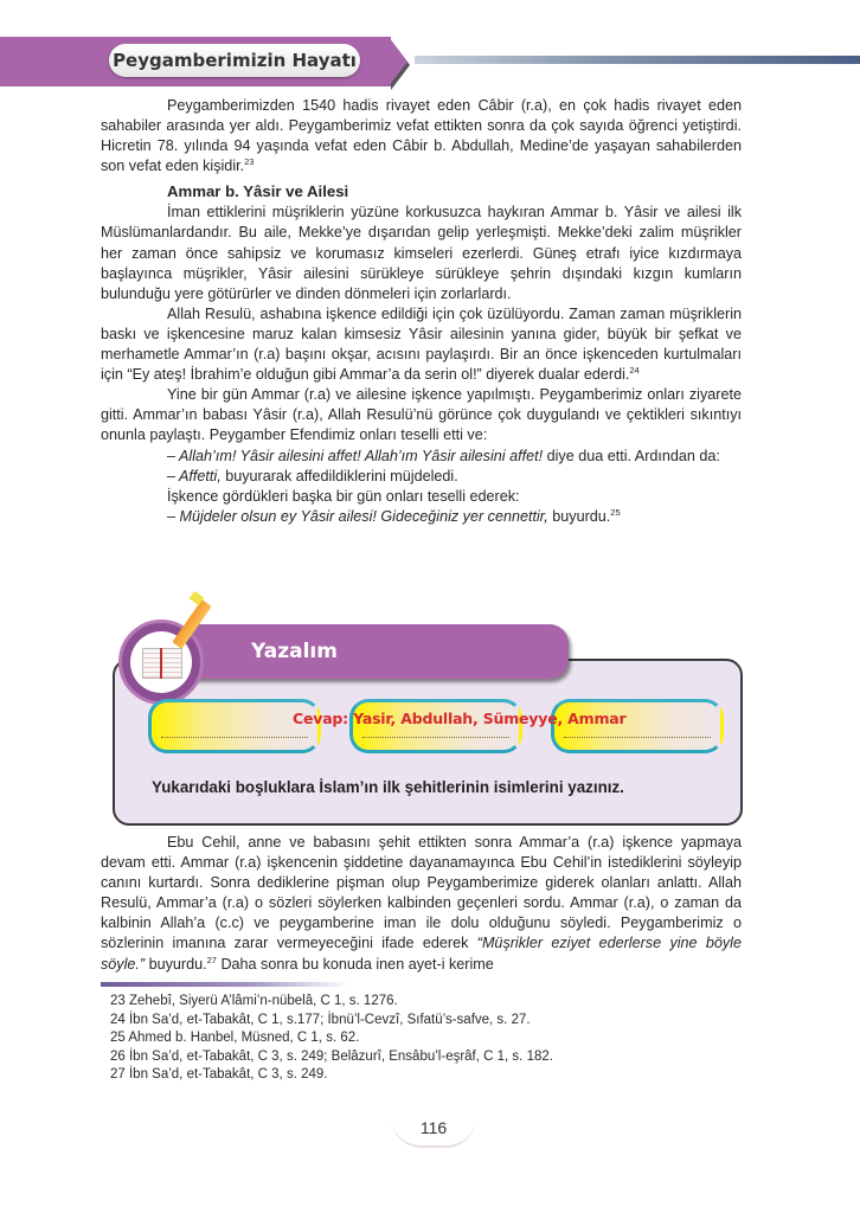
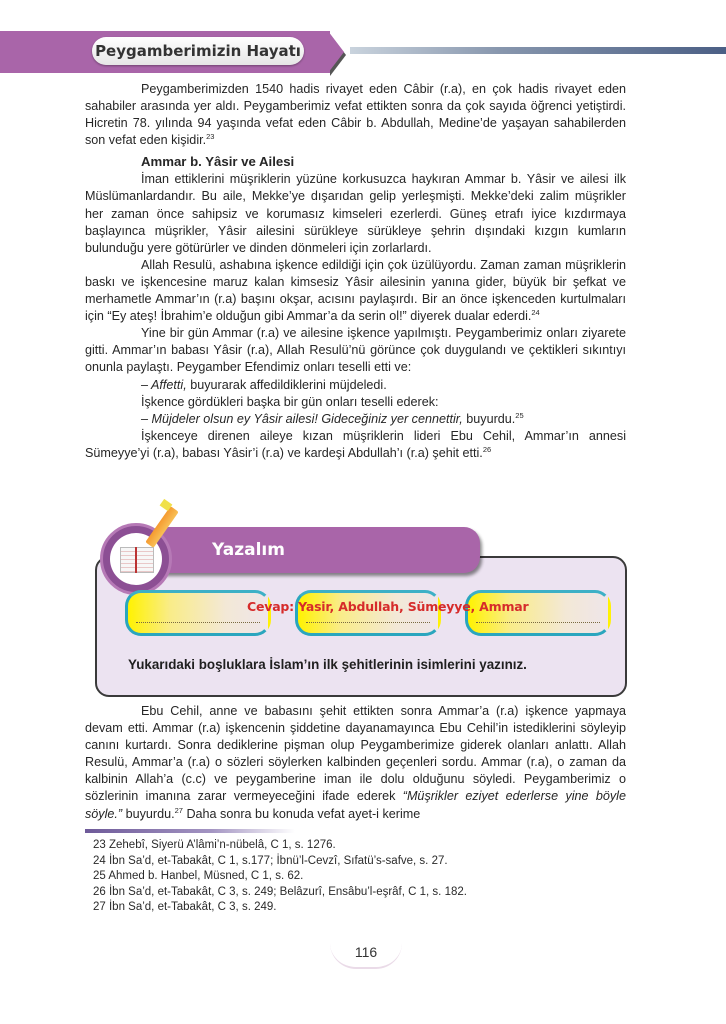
  Peygamberimizin Hayatı
  Peygamberimizden 1540 hadis rivayet eden Câbir (r.a), en çok hadis rivayet eden sahabiler arasında yer aldı. Peygamberimiz vefat ettikten sonra da çok sayıda öğrenci yetiştirdi. Hicretin 78. yılında 94 yaşında vefat eden Câbir b. Abdullah, Medine’de yaşayan sahabilerden son vefat eden kişidir.23
  Ammar b. Yâsir ve Ailesi
  İman ettiklerini müşriklerin yüzüne korkusuzca haykıran Ammar b. Yâsir ve ailesi ilk Müslümanlardandır. Bu aile, Mekke’ye dışarıdan gelip yerleşmişti. Mekke’deki zalim müşrikler her zaman önce sahipsiz ve korumasız kimseleri ezerlerdi. Güneş etrafı iyice kızdırmaya başlayınca müşrikler, Yâsir ailesini sürükleye sürükleye şehrin dışındaki kızgın kumların bulunduğu yere götürürler ve dinden dönmeleri için zorlarlardı.
  Allah Resulü, ashabına işkence edildiği için çok üzülüyordu. Zaman zaman müşriklerin baskı ve işkencesine maruz kalan kimsesiz Yâsir ailesinin yanına gider, büyük bir şefkat ve merhametle Ammar’ın (r.a) başını okşar, acısını paylaşırdı. Bir an önce işkenceden kurtulmaları için “Ey ateş! İbrahim’e olduğun gibi Ammar’a da serin ol!” diyerek dualar ederdi.24
  Yine bir gün Ammar (r.a) ve ailesine işkence yapılmıştı. Peygamberimiz onları ziyarete gitti. Ammar’ın babası Yâsir (r.a), Allah Resulü’nü görünce çok duygulandı ve çektikleri sıkıntıyı onunla paylaştı. Peygamber Efendimiz onları teselli etti ve:
- – Allah’ım! Yâsir ailesini affet! Allah’ım Yâsir ailesini affet! diye dua etti. Ardından da:
  – Affetti, buyurarak affedildiklerini müjdeledi.
  İşkence gördükleri başka bir gün onları teselli ederek:
  – Müjdeler olsun ey Yâsir ailesi! Gideceğiniz yer cennettir, buyurdu.25
+ İşkenceye direnen aileye kızan müşriklerin lideri Ebu Cehil, Ammar’ın annesi Sümeyye’yi (r.a), babası Yâsir’i (r.a) ve kardeşi Abdullah’ı (r.a) şehit etti.26
  Yazalım
  Cevap: Yasir, Abdullah, Sümeyye, Ammar
  Yukarıdaki boşluklara İslam’ın ilk şehitlerinin isimlerini yazınız.
- Ebu Cehil, anne ve babasını şehit ettikten sonra Ammar’a (r.a) işkence yapmaya devam etti. Ammar (r.a) işkencenin şiddetine dayanamayınca Ebu Cehil’in istediklerini söyleyip canını kurtardı. Sonra dediklerine pişman olup Peygamberimize giderek olanları anlattı. Allah Resulü, Ammar’a (r.a) o sözleri söylerken kalbinden geçenleri sordu. Ammar (r.a), o zaman da kalbinin Allah’a (c.c) ve peygamberine iman ile dolu olduğunu söyledi. Peygamberimiz o sözlerinin imanına zarar vermeyeceğini ifade ederek “Müşrikler eziyet ederlerse yine böyle söyle.” buyurdu.27 Daha sonra bu konuda inen ayet-i kerime
+ Ebu Cehil, anne ve babasını şehit ettikten sonra Ammar’a (r.a) işkence yapmaya devam etti. Ammar (r.a) işkencenin şiddetine dayanamayınca Ebu Cehil’in istediklerini söyleyip canını kurtardı. Sonra dediklerine pişman olup Peygamberimize giderek olanları anlattı. Allah Resulü, Ammar’a (r.a) o sözleri söylerken kalbinden geçenleri sordu. Ammar (r.a), o zaman da kalbinin Allah’a (c.c) ve peygamberine iman ile dolu olduğunu söyledi. Peygamberimiz o sözlerinin imanına zarar vermeyeceğini ifade ederek “Müşrikler eziyet ederlerse yine böyle söyle.” buyurdu.27 Daha sonra bu konuda vefat ayet-i kerime
  23 Zehebî, Siyerü A’lâmi’n-nübelâ, C 1, s. 1276.
  24 İbn Sa’d, et-Tabakât, C 1, s.177; İbnü’l-Cevzî, Sıfatü’s-safve, s. 27.
  25 Ahmed b. Hanbel, Müsned, C 1, s. 62.
  26 İbn Sa’d, et-Tabakât, C 3, s. 249; Belâzurî, Ensâbu’l-eşrâf, C 1, s. 182.
  27 İbn Sa’d, et-Tabakât, C 3, s. 249.
  116
